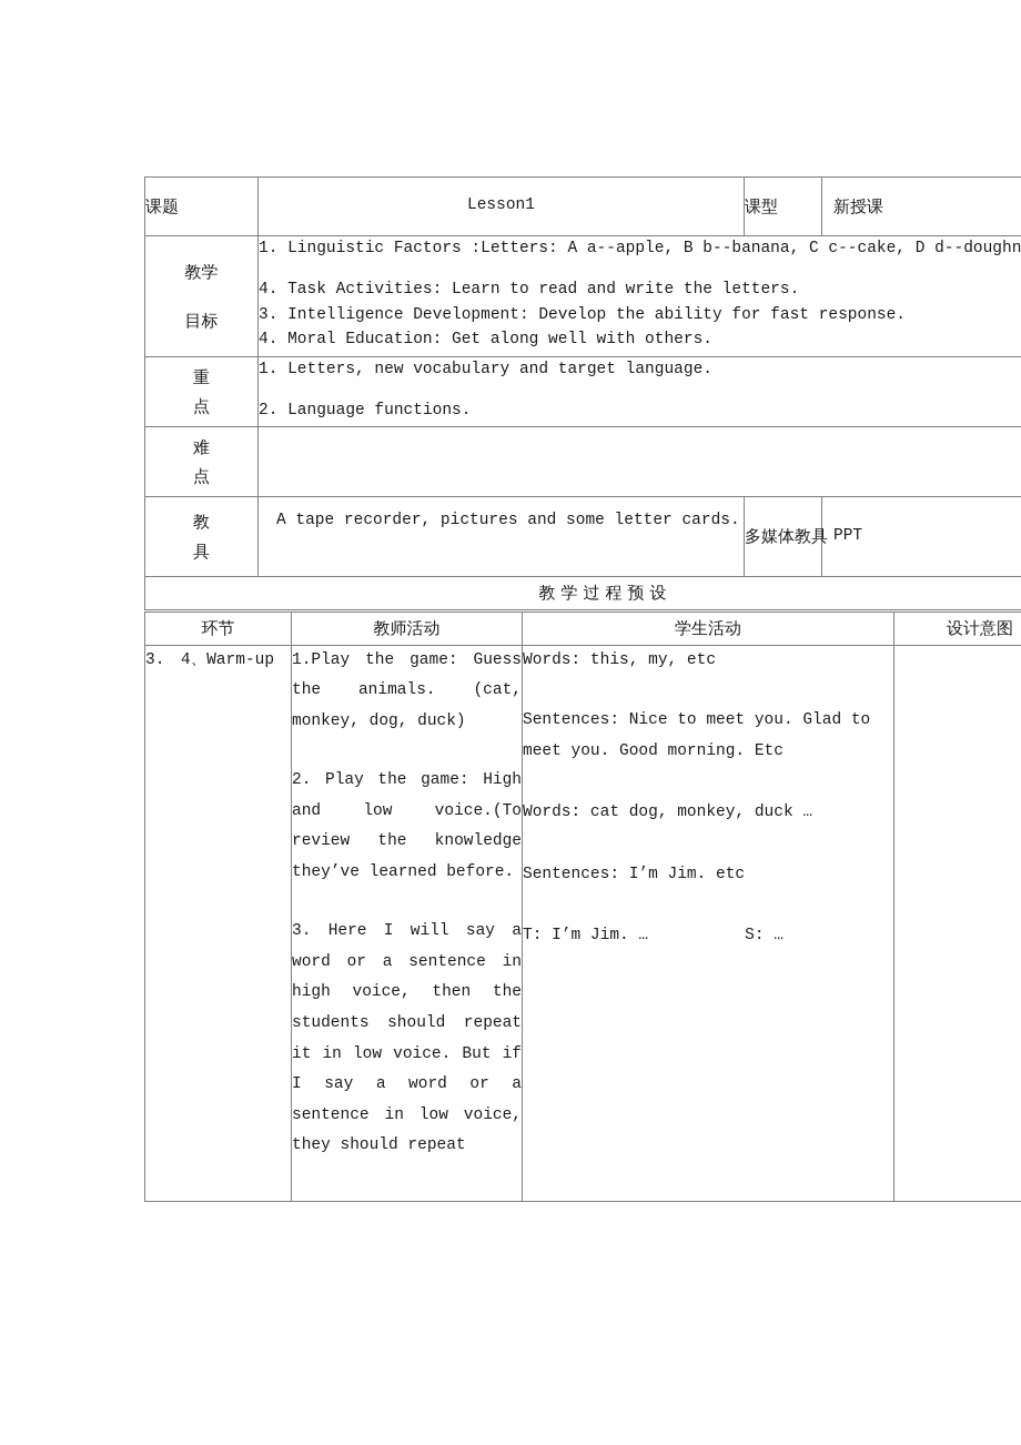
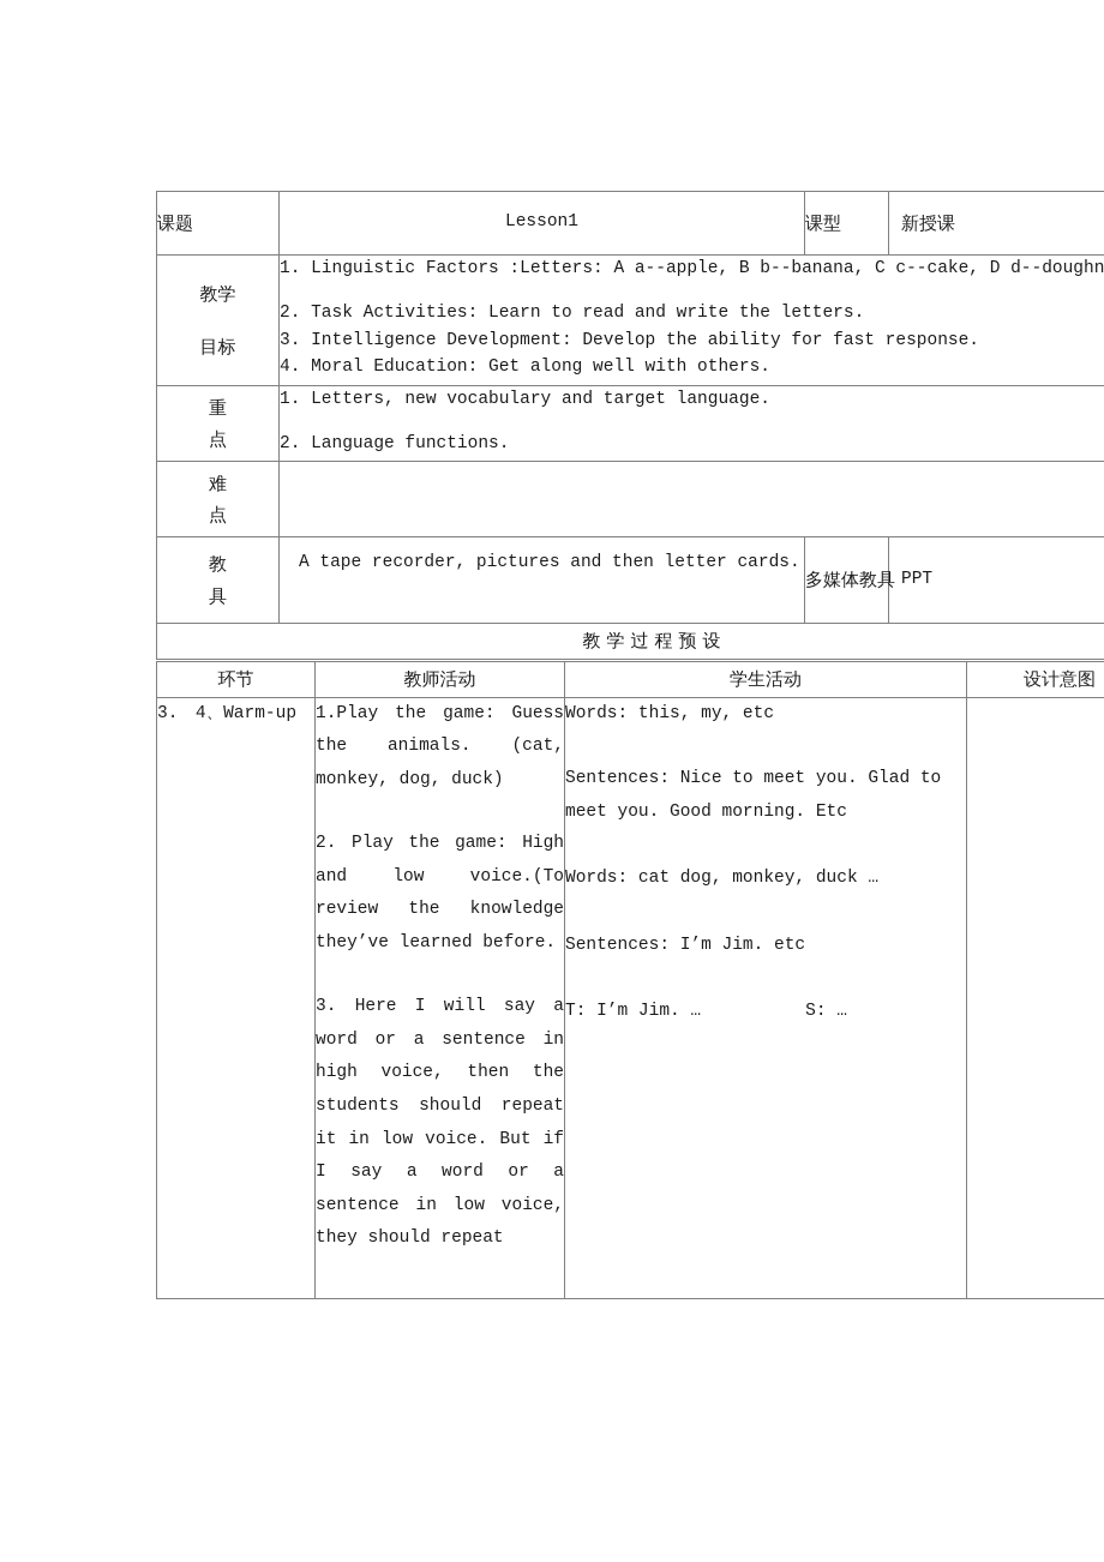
  课题	Lesson1	课型	新授课
- 教学 目标	1. Linguistic Factors :Letters: A a--apple, B b--banana, C c--cake, D d--doughn 4. Task Activities: Learn to read and write the letters. 3. Intelligence Development: Develop the ability for fast response. 4. Moral Education: Get along well with others.
+ 教学 目标	1. Linguistic Factors :Letters: A a--apple, B b--banana, C c--cake, D d--doughn 2. Task Activities: Learn to read and write the letters. 3. Intelligence Development: Develop the ability for fast response. 4. Moral Education: Get along well with others.
  重 点	1. Letters, new vocabulary and target language. 2. Language functions.
  难 点
- 教 具	A tape recorder, pictures and some letter cards.	多媒体教具	PPT
+ 教 具	A tape recorder, pictures and then letter cards.	多媒体教具	PPT
  教学过程预设
  环节	教师活动	学生活动	设计意图
  3. 4、Warm-up	1.Play the game: Guess the animals. (cat, monkey, dog, duck) 2. Play the game: High and low voice.(To review the knowledge they’ve learned before. 3. Here I will say a word or a sentence in high voice, then the students should repeat it in low voice. But if I say a word or a sentence in low voice, they should repeat	Words: this, my, etc Sentences: Nice to meet you. Glad to meet you. Good morning. Etc Words: cat dog, monkey, duck … Sentences: I’m Jim. etc T: I’m Jim. … S: …
